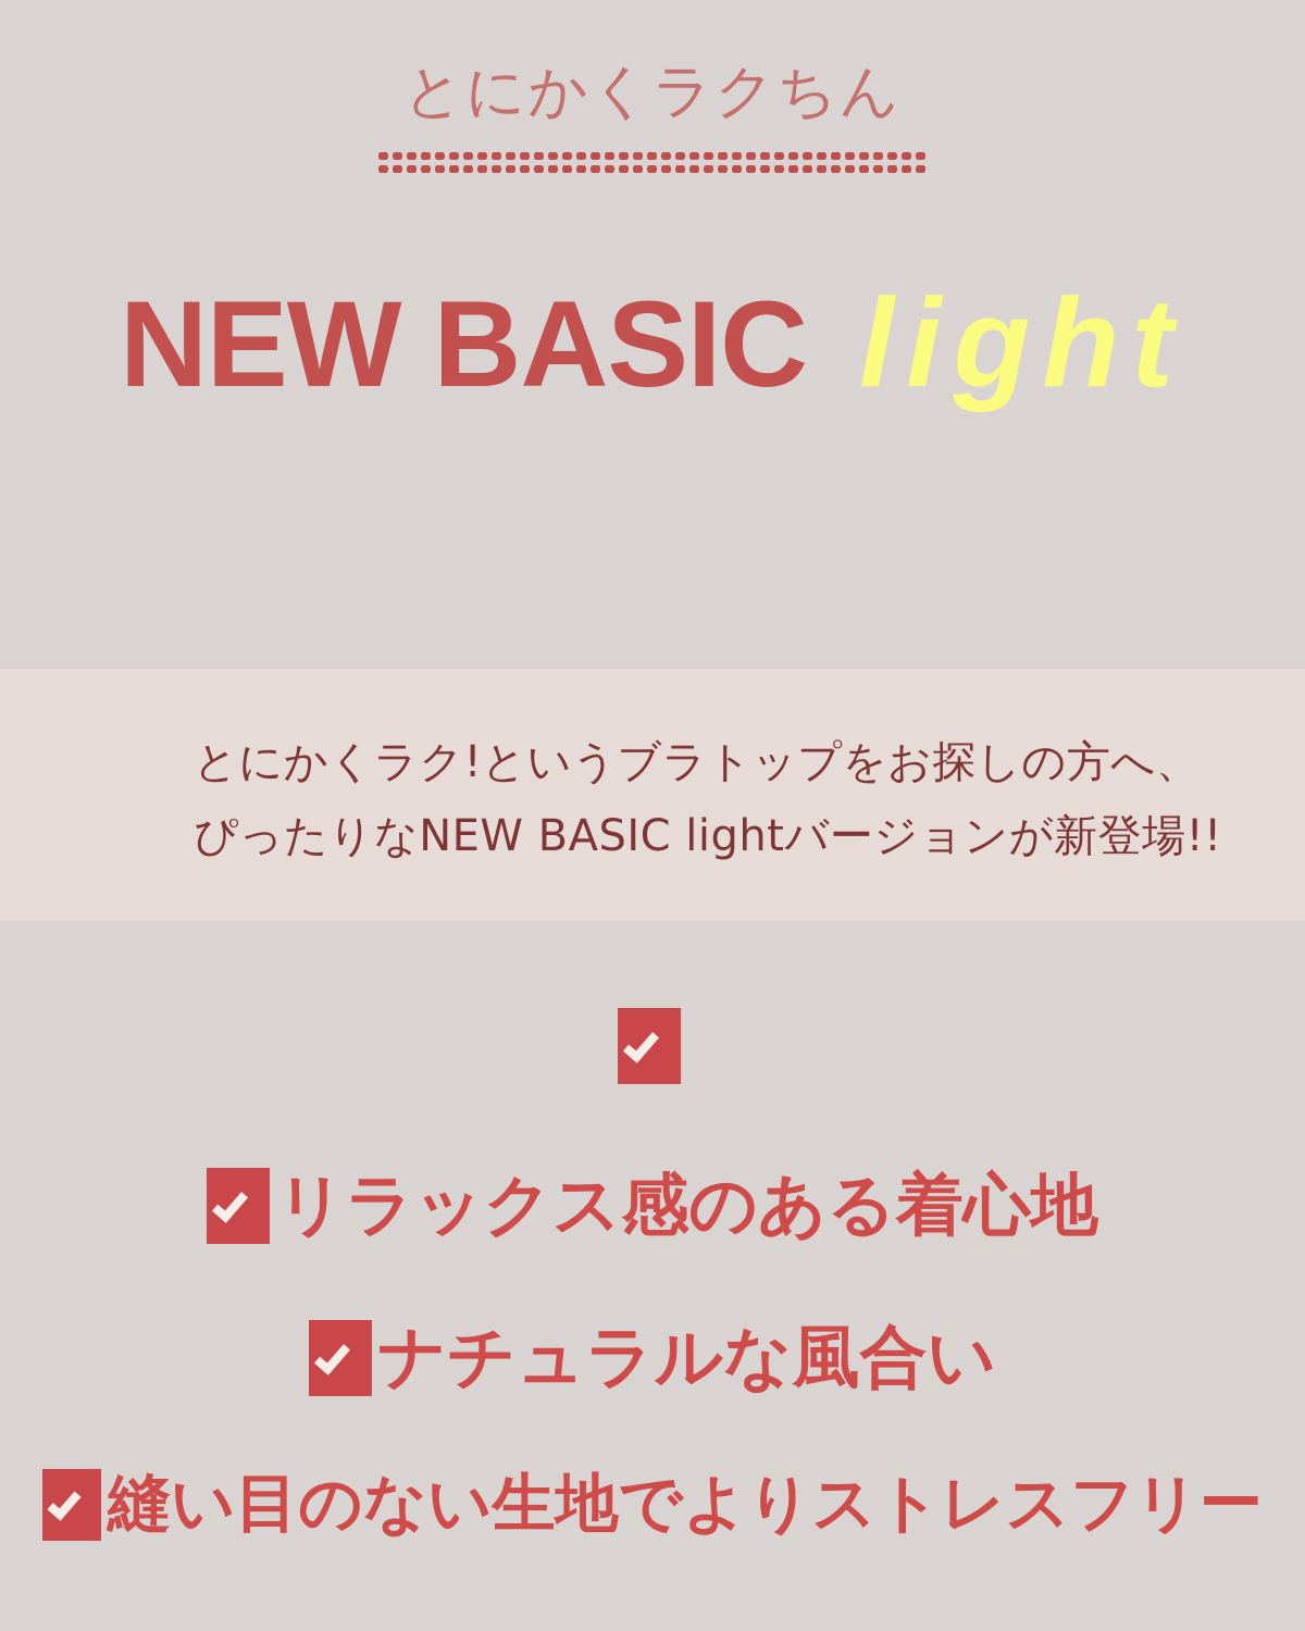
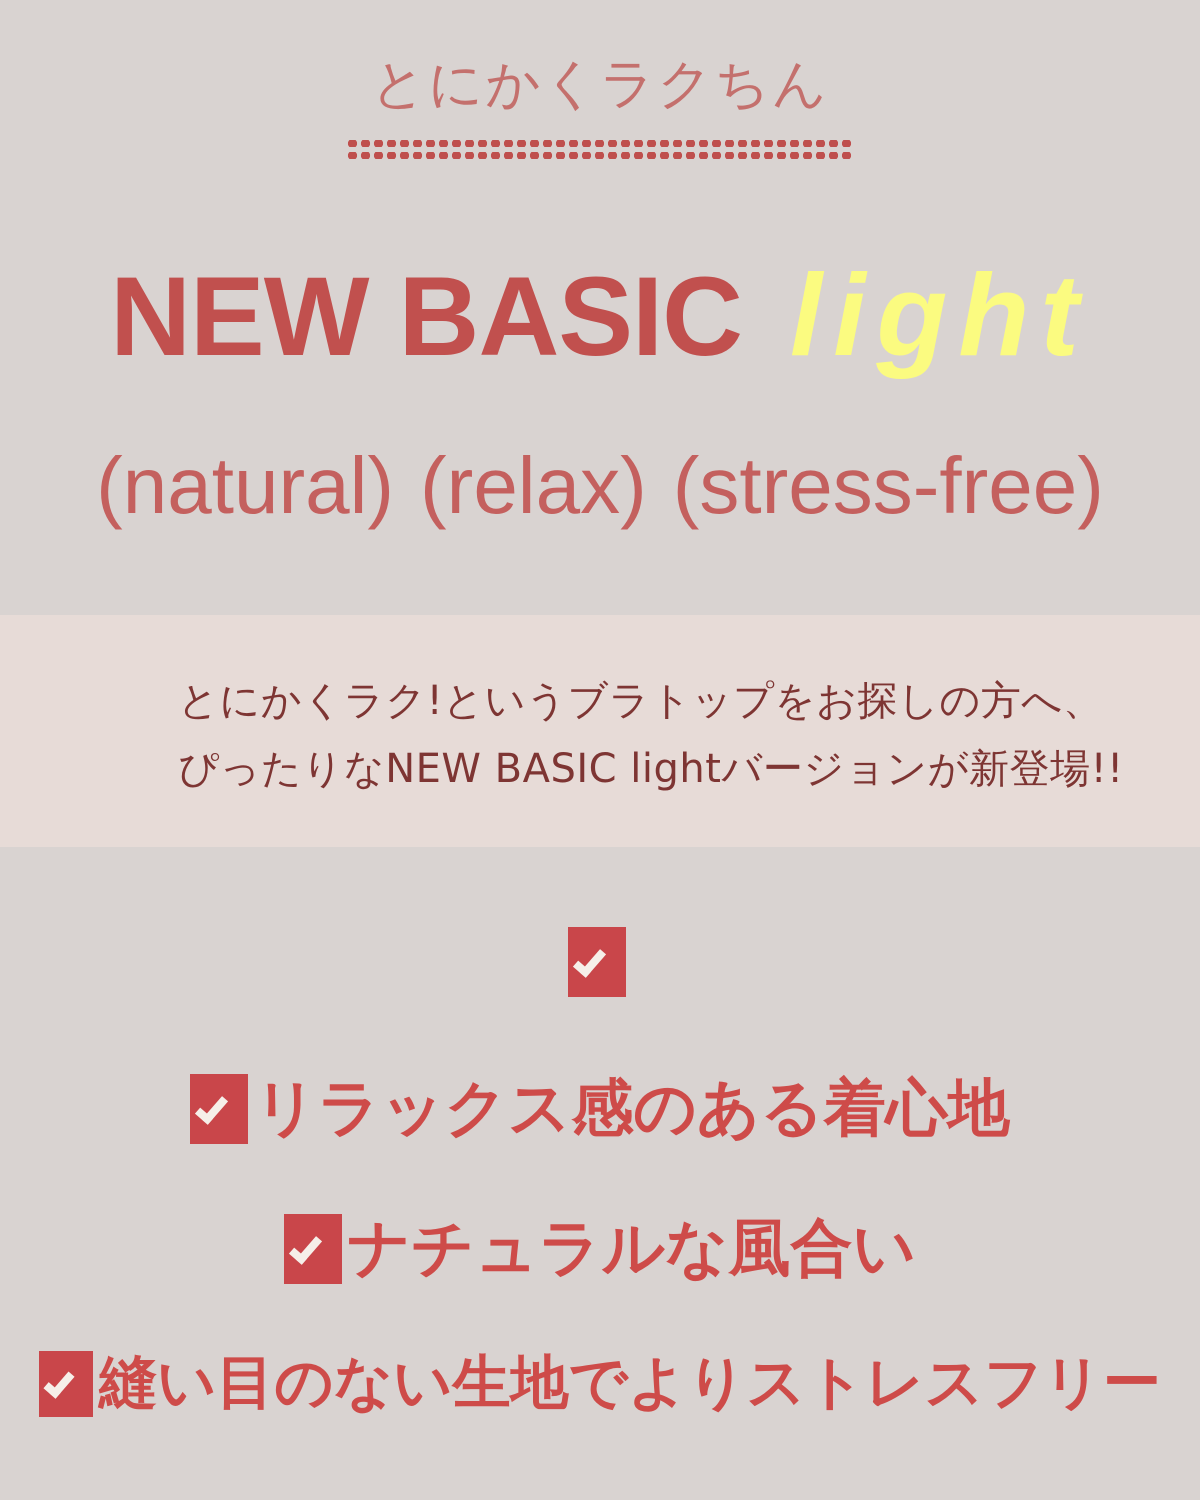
  とにかくラクちん
  NEW BASIC light
+ (natural) (relax) (stress-free)
  とにかくラク!というブラトップをお探しの方へ、
  ぴったりなNEW BASIC lightバージョンが新登場!!
  リラックス感のある着心地
  ナチュラルな風合い
  縫い目のない生地でよりストレスフリー
